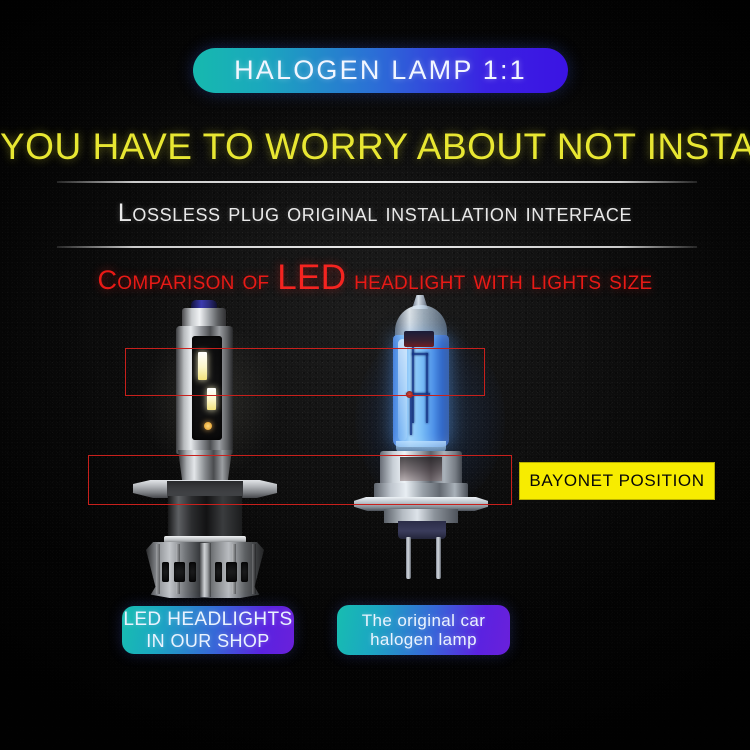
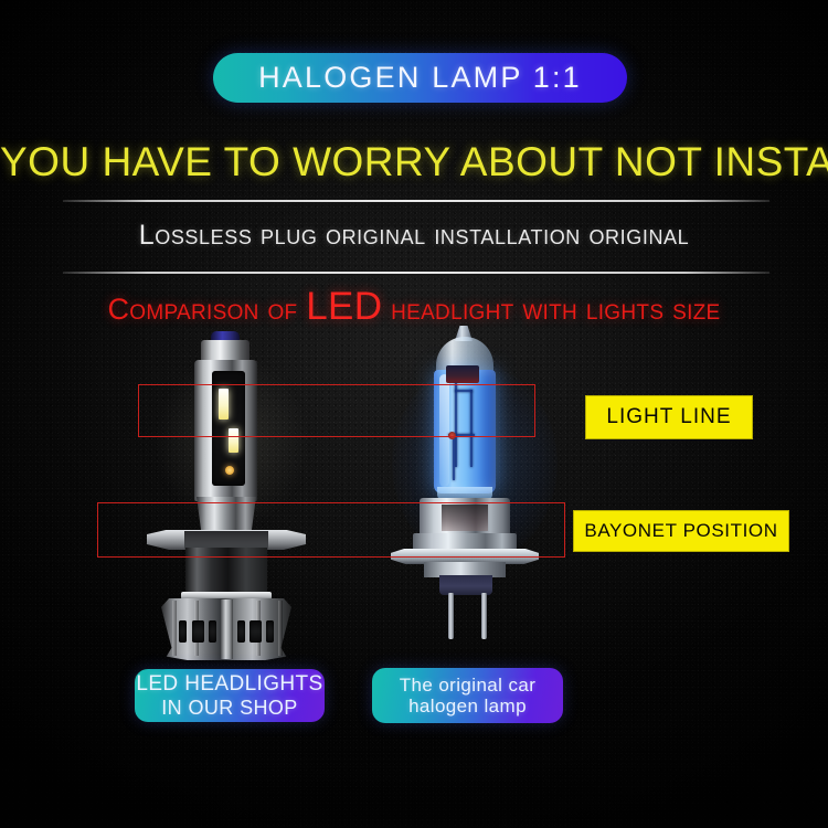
  HALOGEN LAMP 1:1
  YOU HAVE TO WORRY ABOUT NOT INSTA
- Lossless plug original installation interface
+ Lossless plug original installation original
  Comparison of LED headlight with lights size
+ LIGHT LINE
  BAYONET POSITION
  LED HEADLIGHTS
  IN OUR SHOP
  The original car
  halogen lamp
